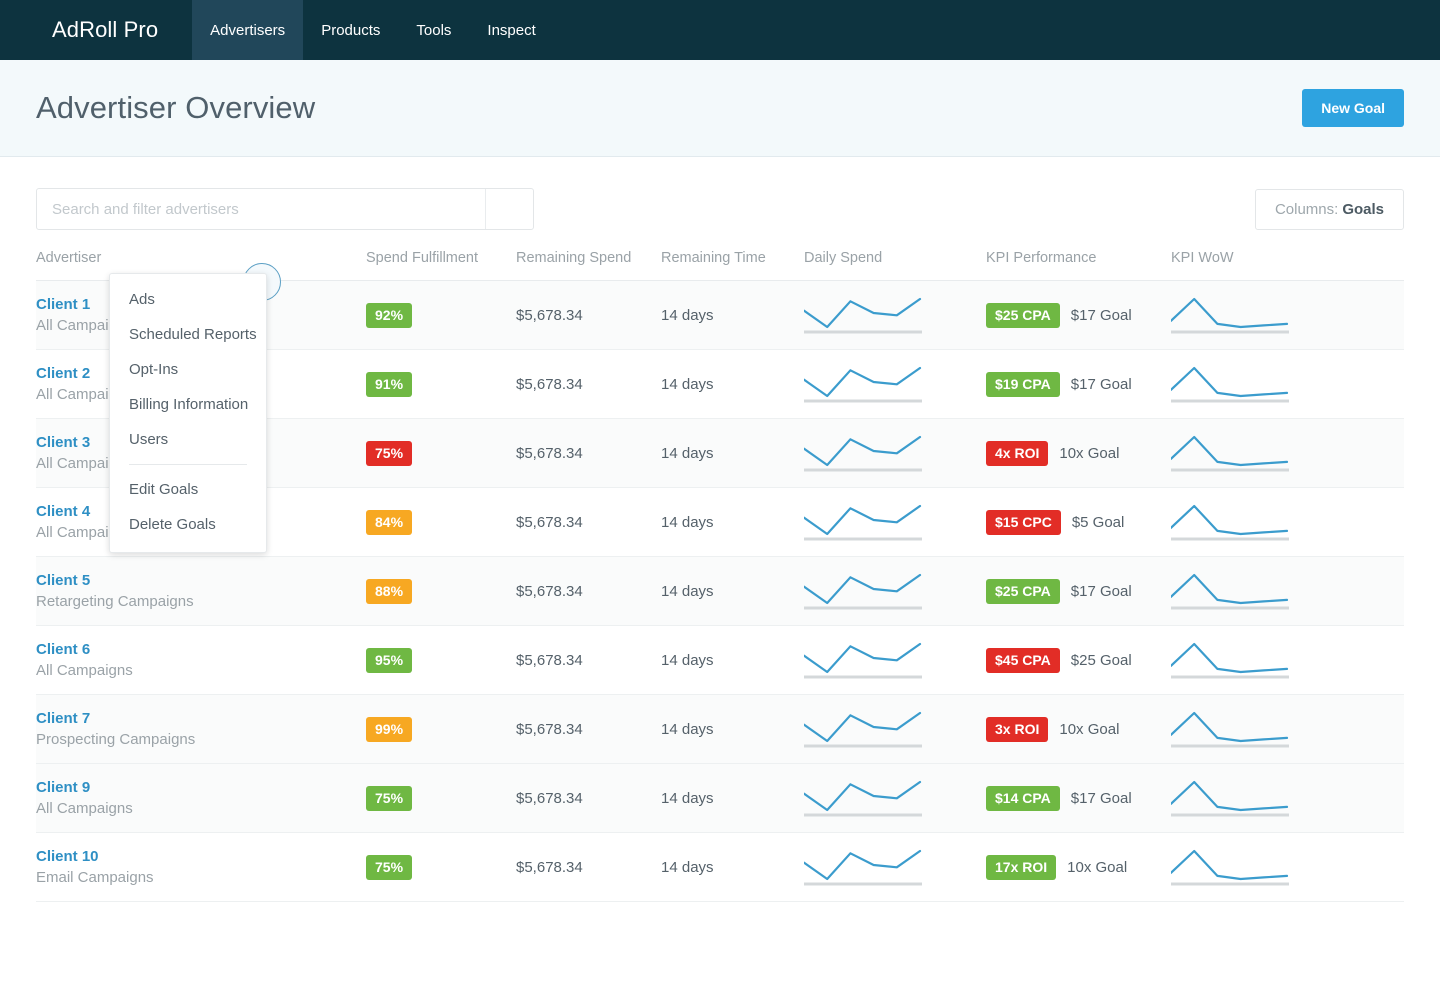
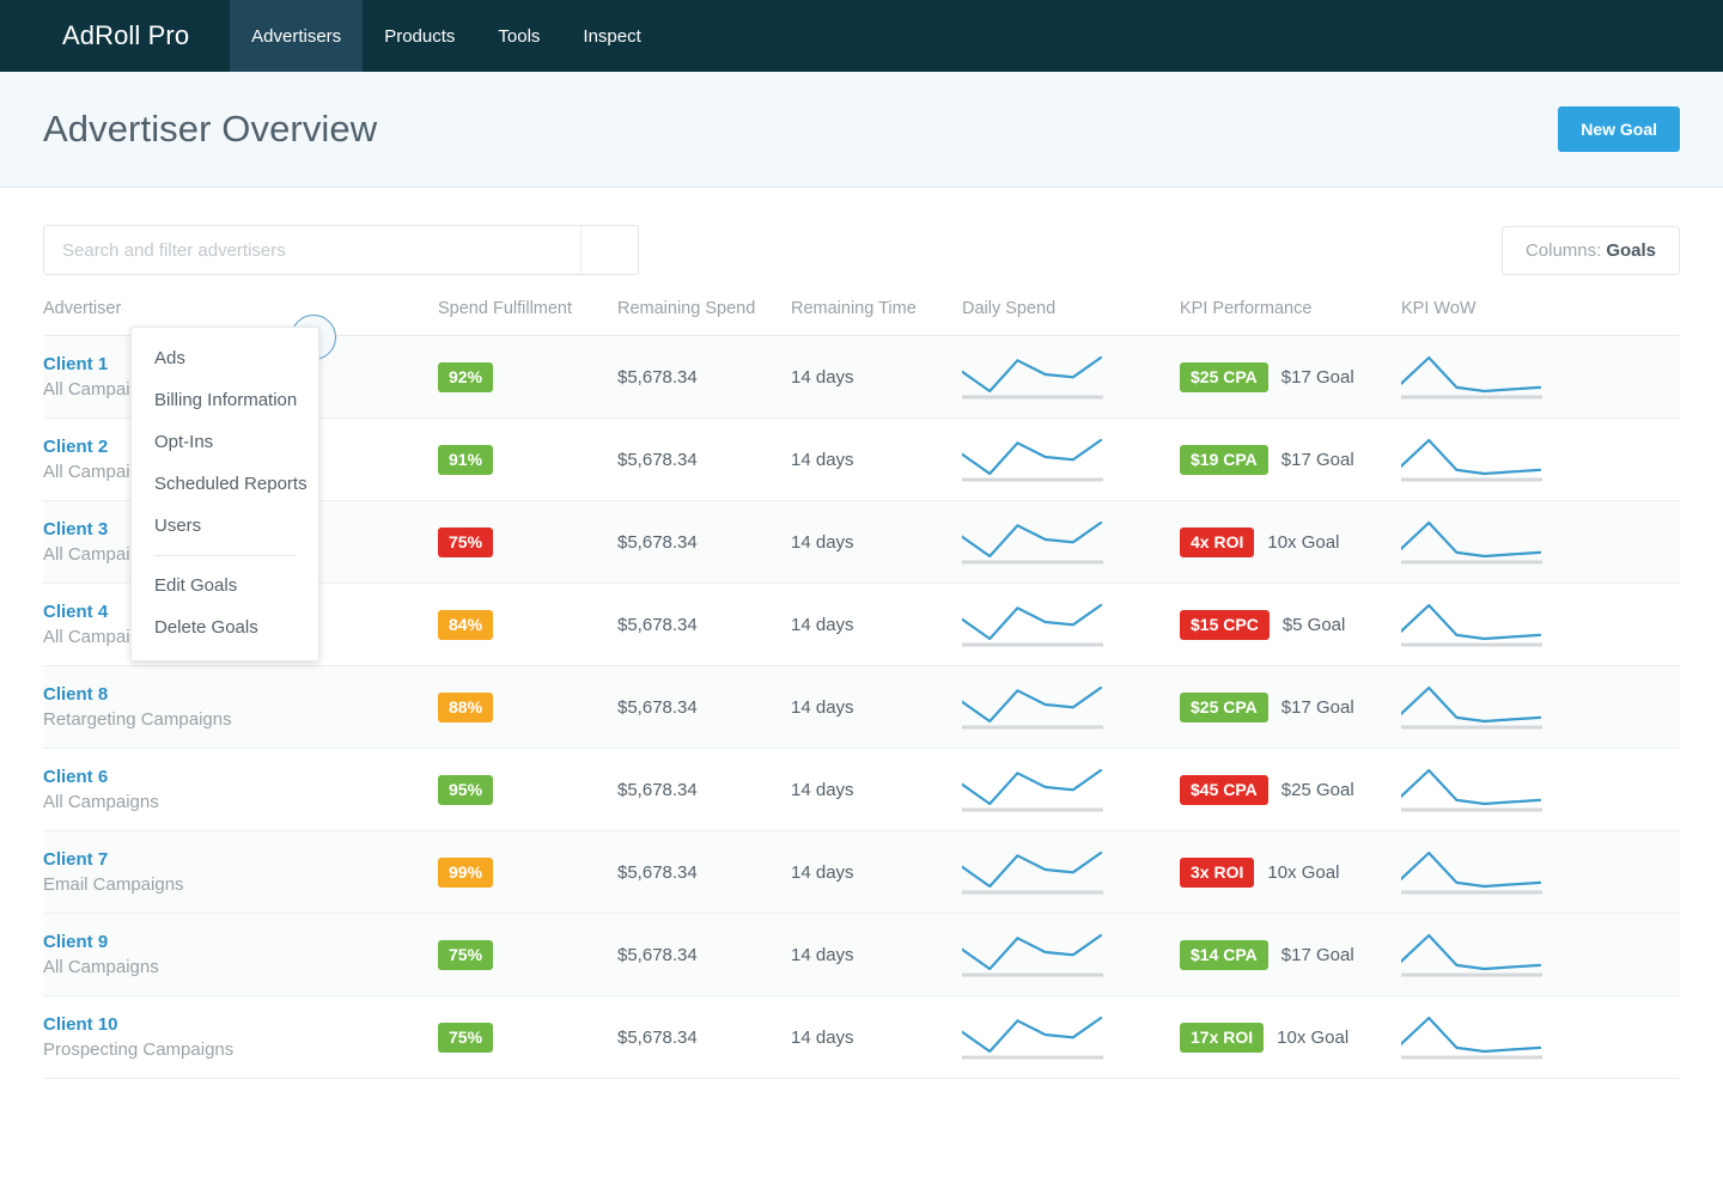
  AdRoll Pro
  Advertisers
  Products
  Tools
  Inspect
  Advertiser Overview
  New Goal
  Search and filter advertisers
  Columns:
  Goals
  Advertiser	Spend Fulfillment	Remaining Spend	Remaining Time	Daily Spend	KPI Performance	KPI WoW
  Client 1All Campai	92%	$5,678.34	14 days		$25 CPA $17 Goal
  Client 2All Campai	91%	$5,678.34	14 days		$19 CPA $17 Goal
  Client 3All Campai	75%	$5,678.34	14 days		4x ROI 10x Goal
  Client 4All Campai	84%	$5,678.34	14 days		$15 CPC $5 Goal
- Client 5Retargeting Campaigns	88%	$5,678.34	14 days		$25 CPA $17 Goal
+ Client 8Retargeting Campaigns	88%	$5,678.34	14 days		$25 CPA $17 Goal
  Client 6All Campaigns	95%	$5,678.34	14 days		$45 CPA $25 Goal
- Client 7Prospecting Campaigns	99%	$5,678.34	14 days		3x ROI 10x Goal
+ Client 7Email Campaigns	99%	$5,678.34	14 days		3x ROI 10x Goal
  Client 9All Campaigns	75%	$5,678.34	14 days		$14 CPA $17 Goal
- Client 10Email Campaigns	75%	$5,678.34	14 days		17x ROI 10x Goal
+ Client 10Prospecting Campaigns	75%	$5,678.34	14 days		17x ROI 10x Goal
  Ads
- Scheduled Reports
+ Billing Information
  Opt-Ins
- Billing Information
+ Scheduled Reports
  Users
  Edit Goals
  Delete Goals
